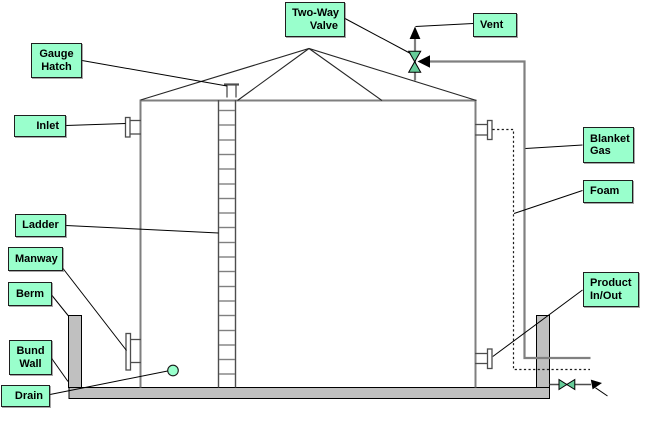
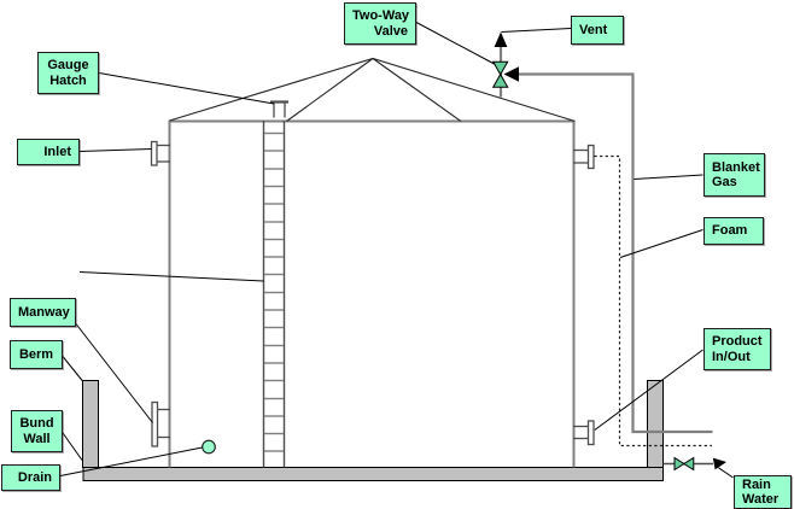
  Two-Way
  Valve
  Gauge
  Hatch
  Vent
  Inlet
  Blanket
  Gas
  Foam
- Ladder
  Manway
  Berm
  Bund
  Wall
  Drain
  Product
  In/Out
+ Rain
+ Water
